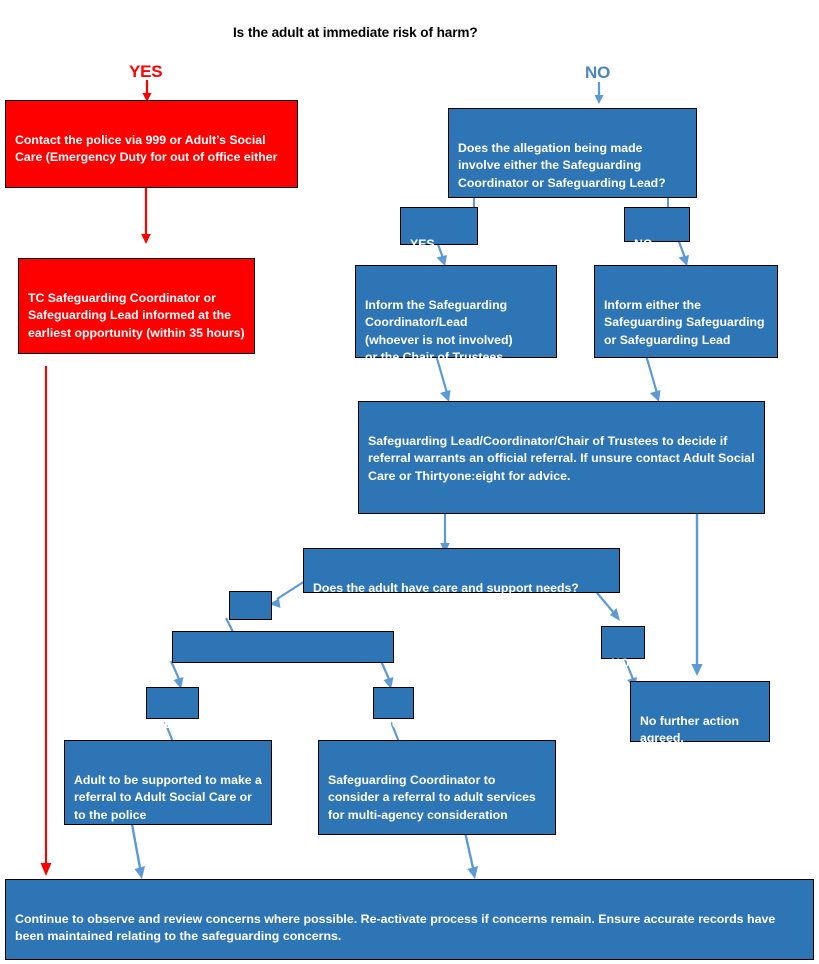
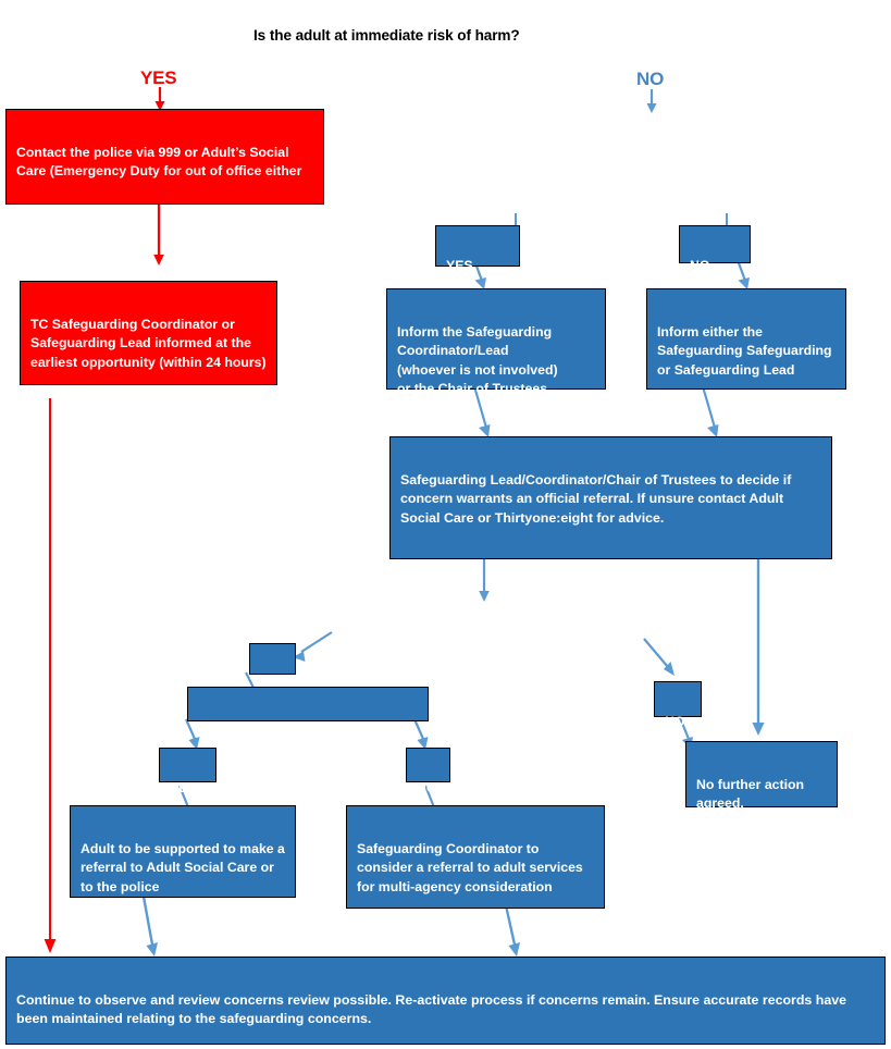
  Is the adult at immediate risk of harm?
  YES
  NO
  Contact the police via 999 or Adult’s Social Care (Emergency Duty for out of office either
- TC Safeguarding Coordinator or Safeguarding Lead informed at the earliest opportunity (within 35 hours)
+ TC Safeguarding Coordinator or Safeguarding Lead informed at the earliest opportunity (within 24 hours)
- Does the allegation being made involve either the Safeguarding Coordinator or Safeguarding Lead?
  YES
  NO
  Inform the Safeguarding Coordinator/Lead
  (whoever is not involved)
  or the Chair of Trustees
  Inform either the Safeguarding Safeguarding or Safeguarding Lead
- Safeguarding Lead/Coordinator/Chair of Trustees to decide if referral warrants an official referral. If unsure contact Adult Social Care or Thirtyone:eight for advice.
+ Safeguarding Lead/Coordinator/Chair of Trustees to decide if concern warrants an official referral. If unsure contact Adult Social Care or Thirtyone:eight for advice.
- Does the adult have care and support needs?
  YES
  NO
  Does the adult have capacity?
  YES
  NO
  No further action agreed.
  Adult to be supported to make a referral to Adult Social Care or to the police
  Safeguarding Coordinator to consider a referral to adult services for multi-agency consideration
- Continue to observe and review concerns where possible. Re-activate process if concerns remain. Ensure accurate records have been maintained relating to the safeguarding concerns.
+ Continue to observe and review concerns review possible. Re-activate process if concerns remain. Ensure accurate records have been maintained relating to the safeguarding concerns.
